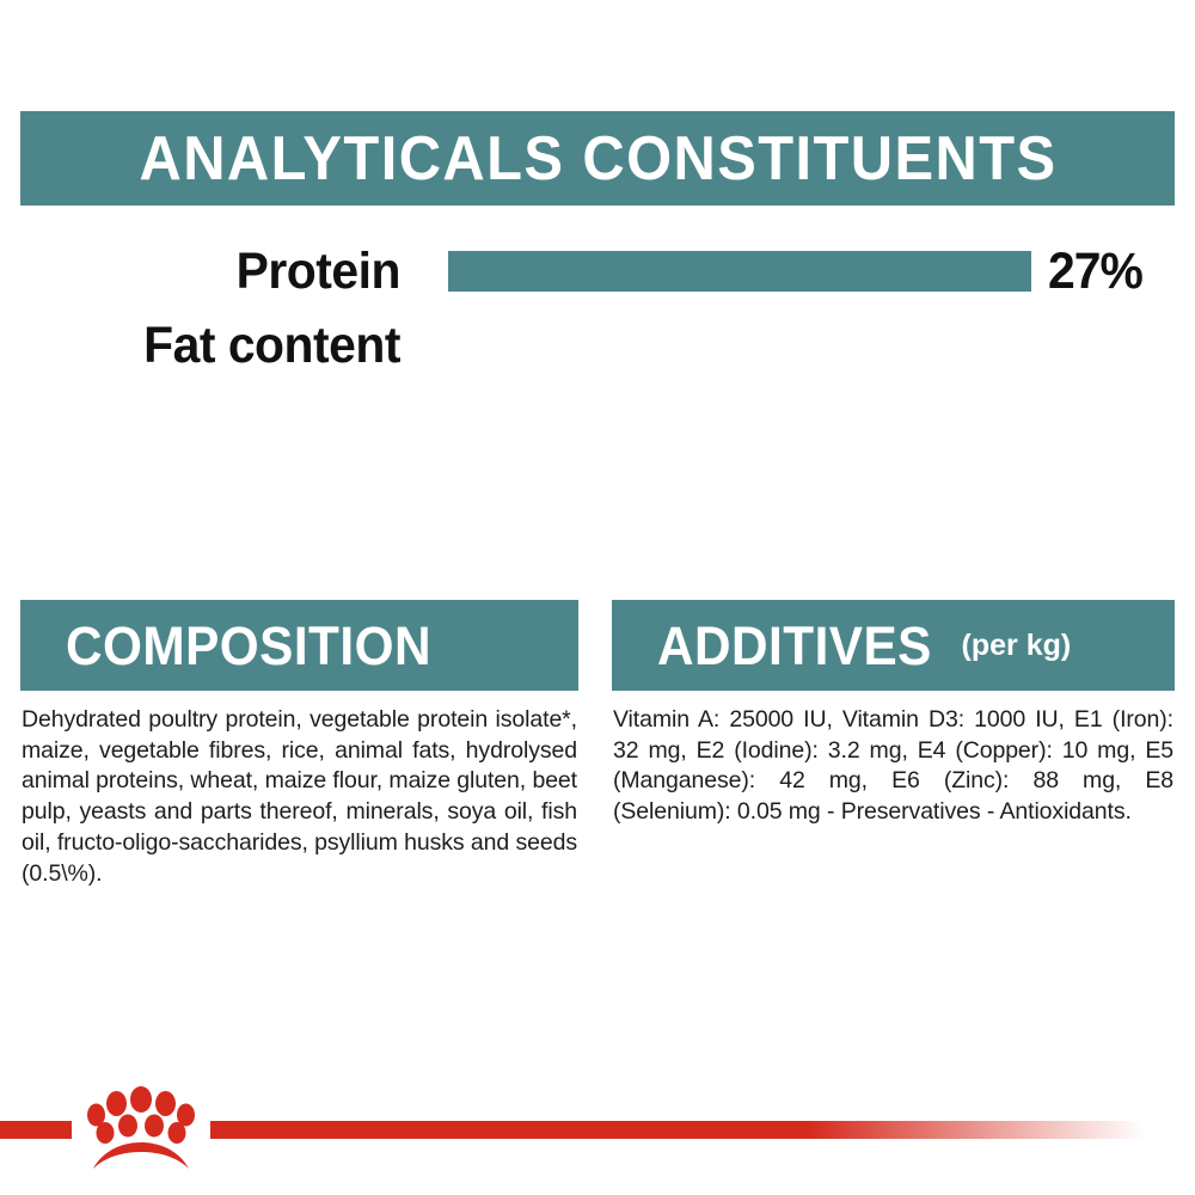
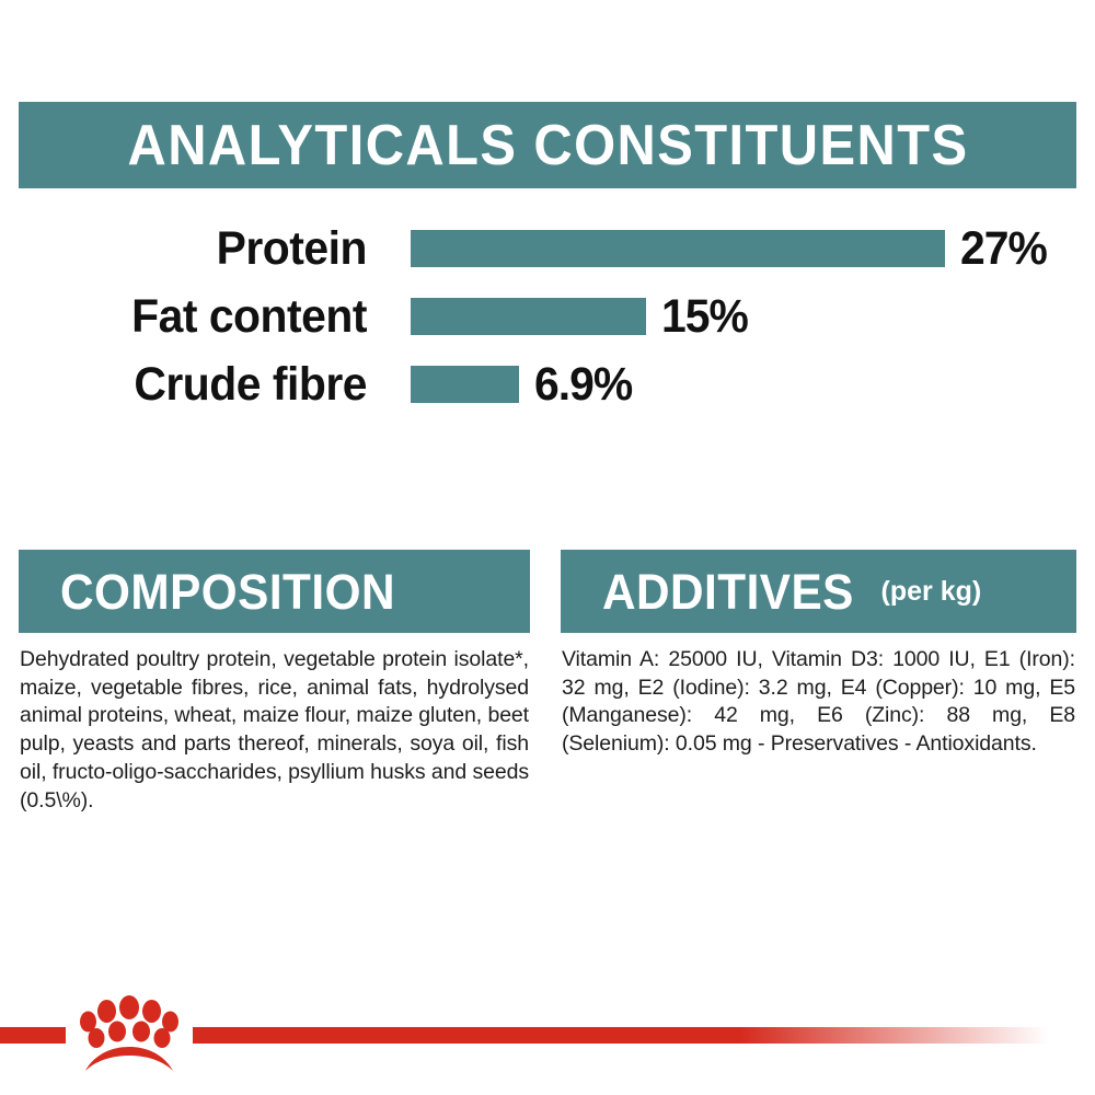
  ANALYTICALS CONSTITUENTS
  Protein
  27%
  Fat content
+ 15%
+ Crude fibre
+ 6.9%
  COMPOSITION
  Dehydrated poultry protein, vegetable protein isolate*, maize, vegetable fibres, rice, animal fats, hydrolysed animal proteins, wheat, maize flour, maize gluten, beet pulp, yeasts and parts thereof, minerals, soya oil, fish oil, fructo-oligo-saccharides, psyllium husks and seeds (0.5\%).
  ADDITIVES
  (per kg)
  Vitamin A: 25000 IU, Vitamin D3: 1000 IU, E1 (Iron): 32 mg, E2 (Iodine): 3.2 mg, E4 (Copper): 10 mg, E5 (Manganese): 42 mg, E6 (Zinc): 88 mg, E8 (Selenium): 0.05 mg - Preservatives - Antioxidants.
